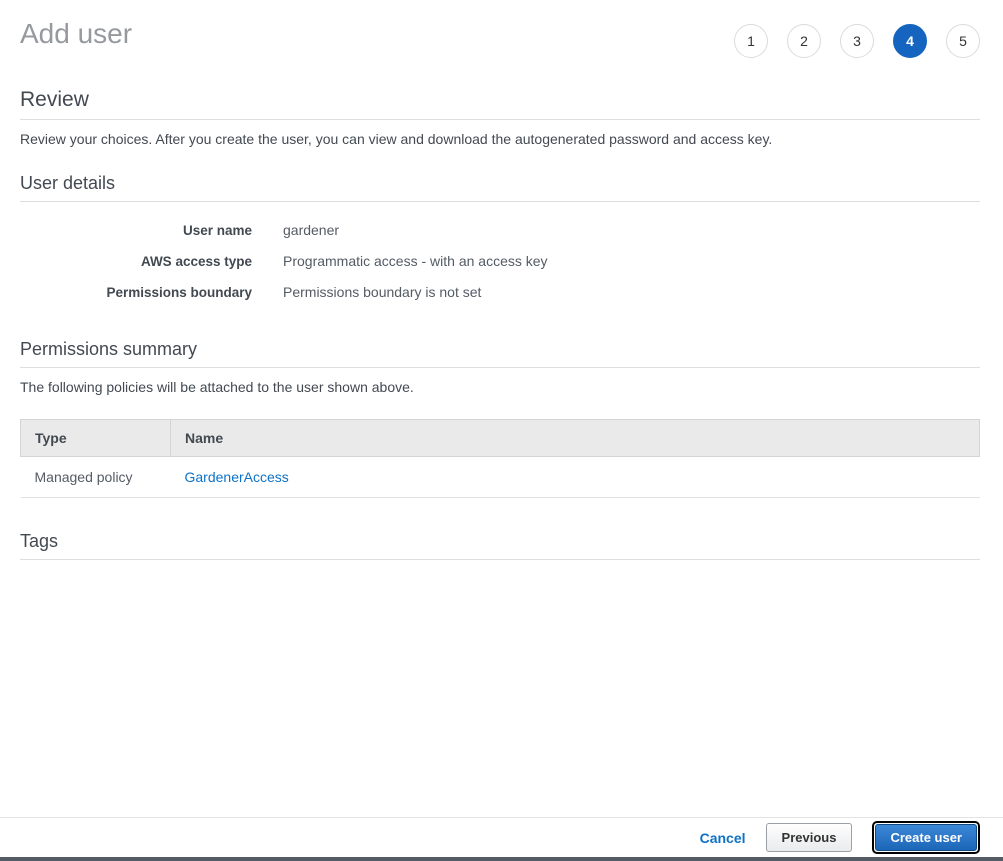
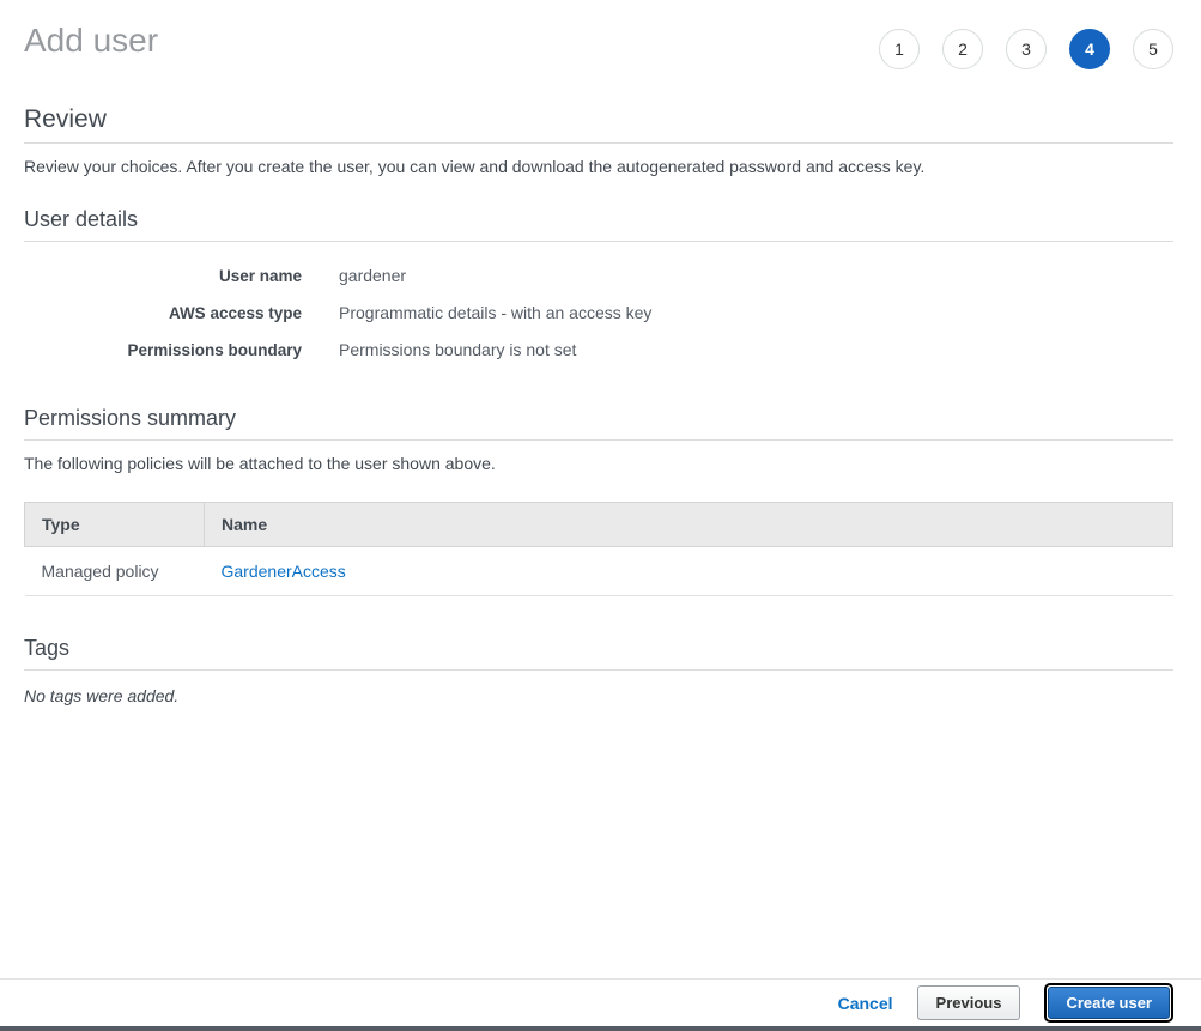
  Add user
  1
  2
  3
  4
  5
  Review
  Review your choices. After you create the user, you can view and download the autogenerated password and access key.
  User details
  User name
  gardener
  AWS access type
- Programmatic access - with an access key
+ Programmatic details - with an access key
  Permissions boundary
  Permissions boundary is not set
  Permissions summary
  The following policies will be attached to the user shown above.
  Type	Name
  Managed policy	GardenerAccess
  Tags
+ No tags were added.
  Cancel
  Previous
  Create user
